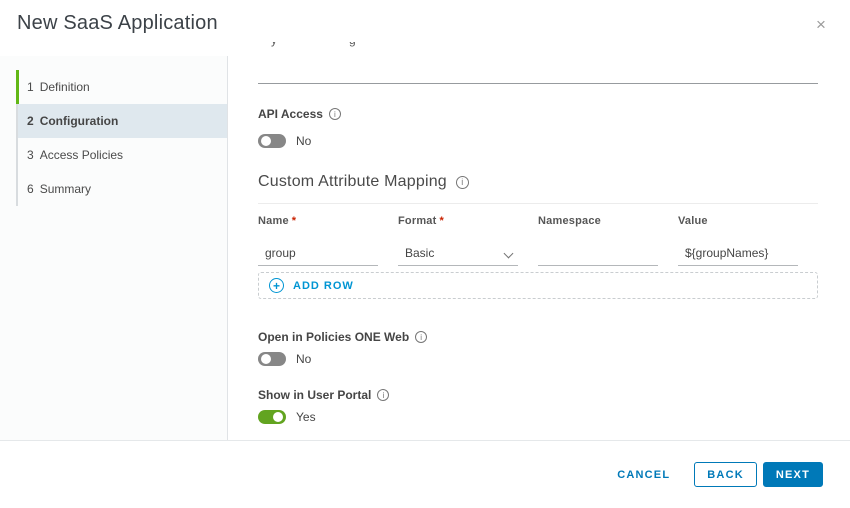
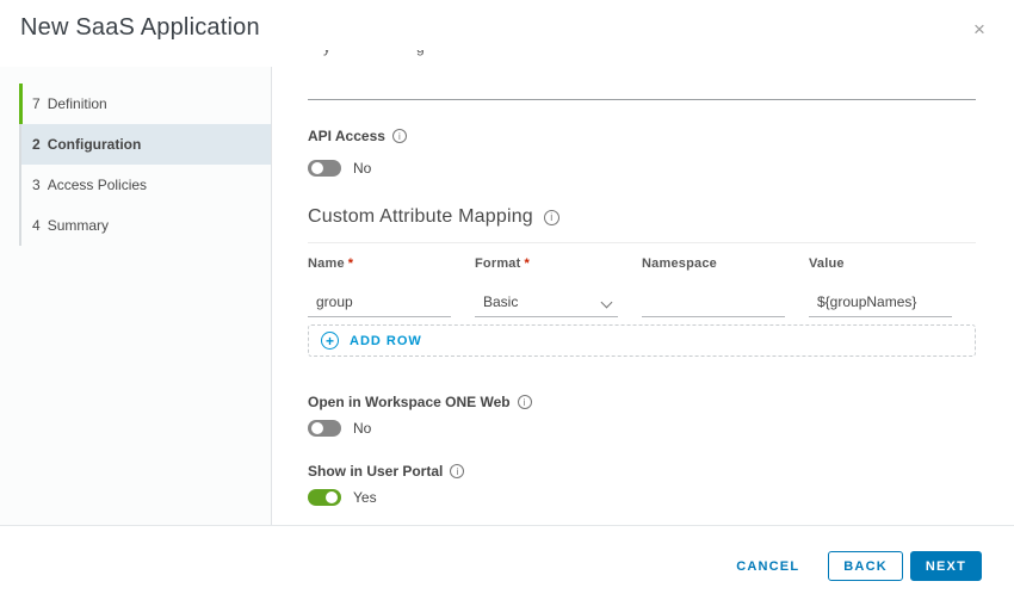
  New SaaS Application
  ×
- 1
+ 7
  Definition
  2
  Configuration
  3
  Access Policies
- 6
+ 4
  Summary
  API Access
  i
  No
  Custom Attribute Mapping
  i
  Name *
  Format *
  Namespace
  Value
  group
  Basic
  ${groupNames}
  +
  ADD ROW
- Open in Policies ONE Web
+ Open in Workspace ONE Web
  i
  No
  Show in User Portal
  i
  Yes
  CANCEL
  BACK
  NEXT
